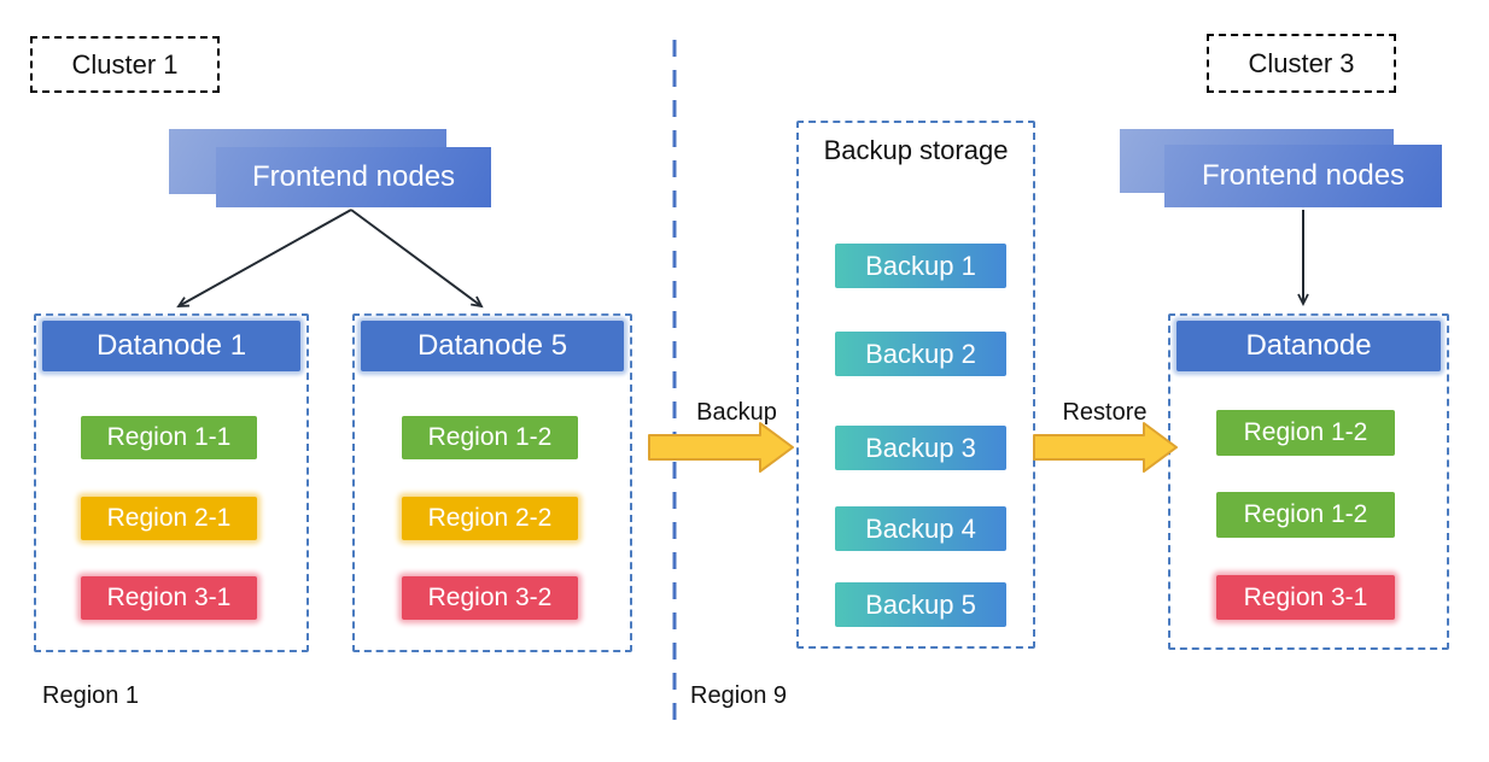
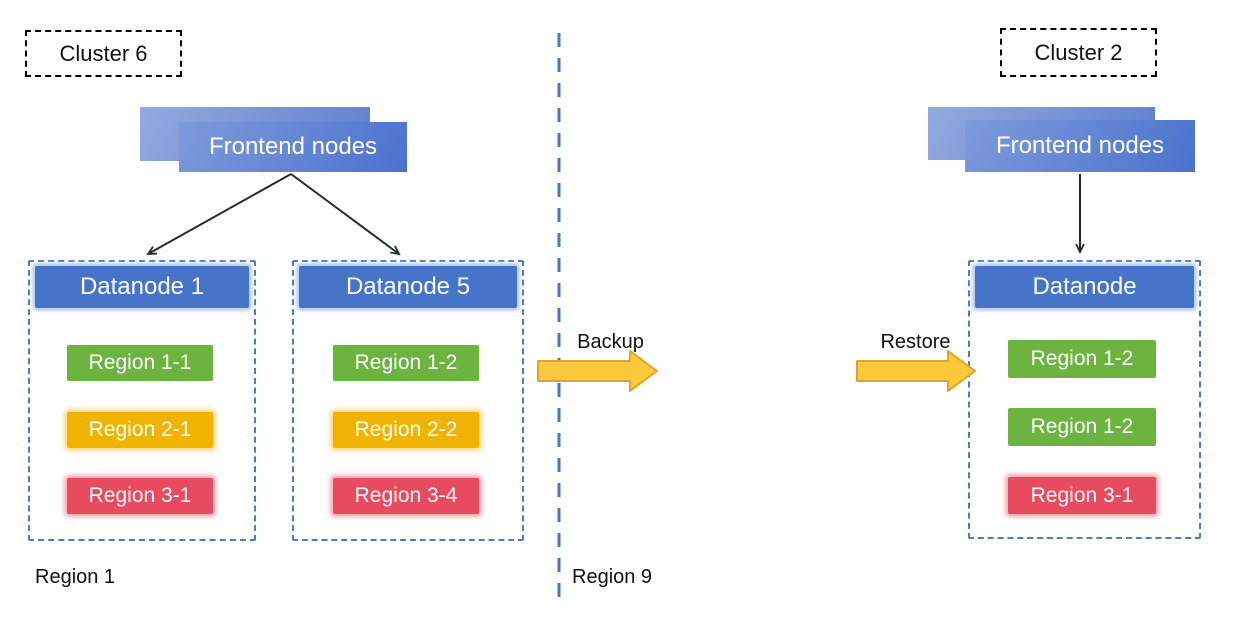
- Cluster 1
+ Cluster 6
  Frontend nodes
  Datanode 1
  Region 1-1
  Region 2-1
  Region 3-1
  Datanode 5
  Region 1-2
  Region 2-2
- Region 3-2
+ Region 3-4
  Backup
- Backup storage
- Backup 1
- Backup 2
- Backup 3
- Backup 4
- Backup 5
  Restore
- Cluster 3
+ Cluster 2
  Frontend nodes
  Datanode
  Region 1-2
  Region 1-2
  Region 3-1
  Region 1
  Region 9
